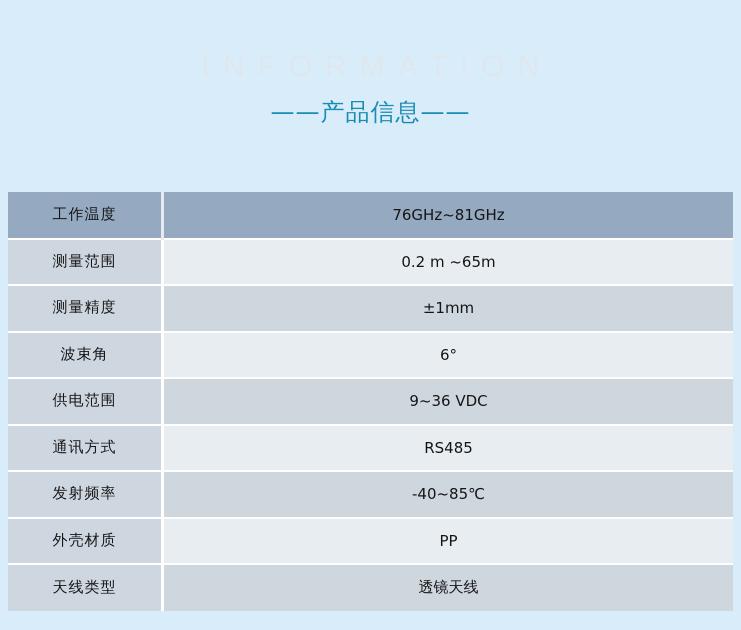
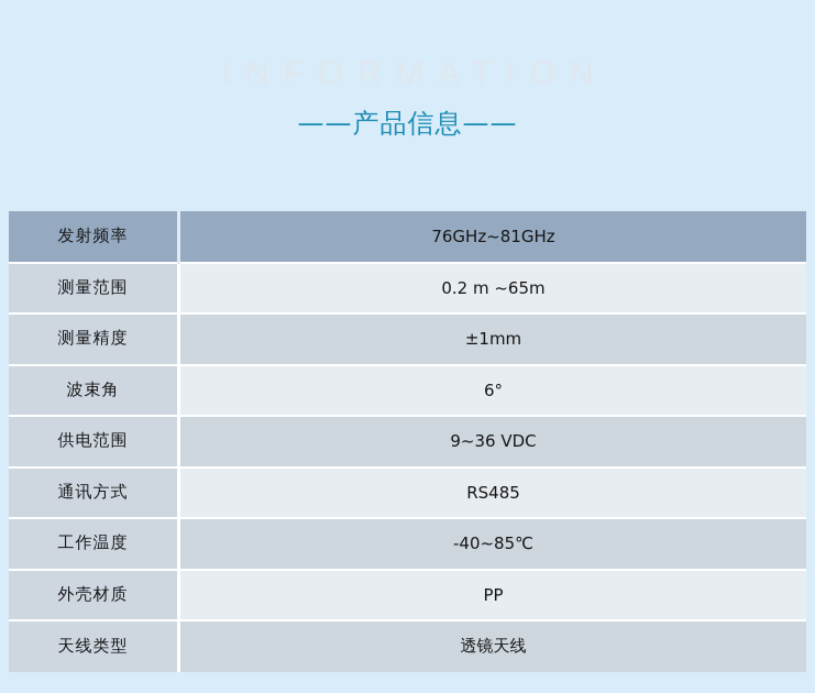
  ——产品信息——
- 工作温度	76GHz~81GHz
+ 发射频率	76GHz~81GHz
  测量范围	0.2 m ~65m
  测量精度	±1mm
  波束角	6°
  供电范围	9~36 VDC
  通讯方式	RS485
- 发射频率	-40~85℃
+ 工作温度	-40~85℃
  外壳材质	PP
  天线类型	透镜天线
